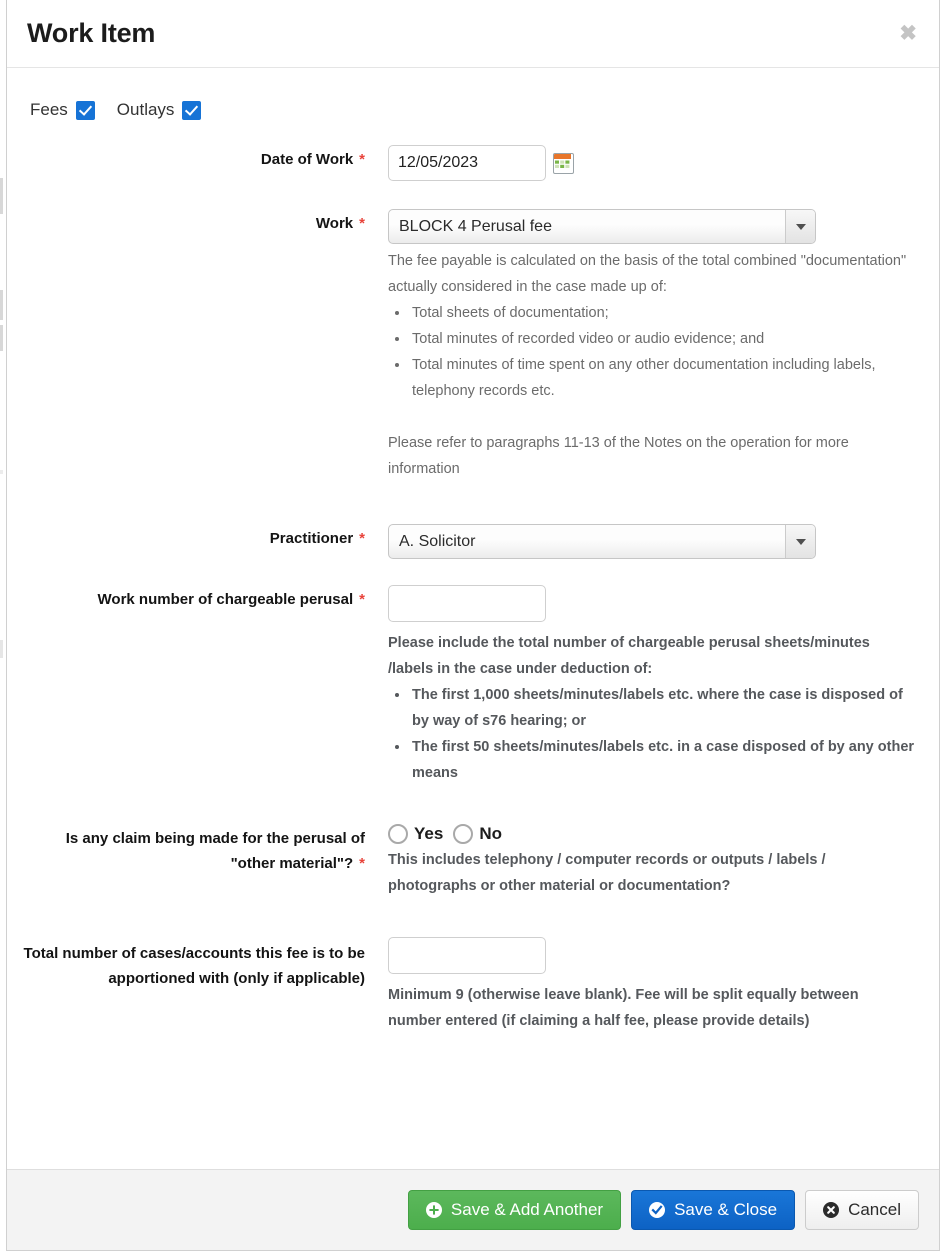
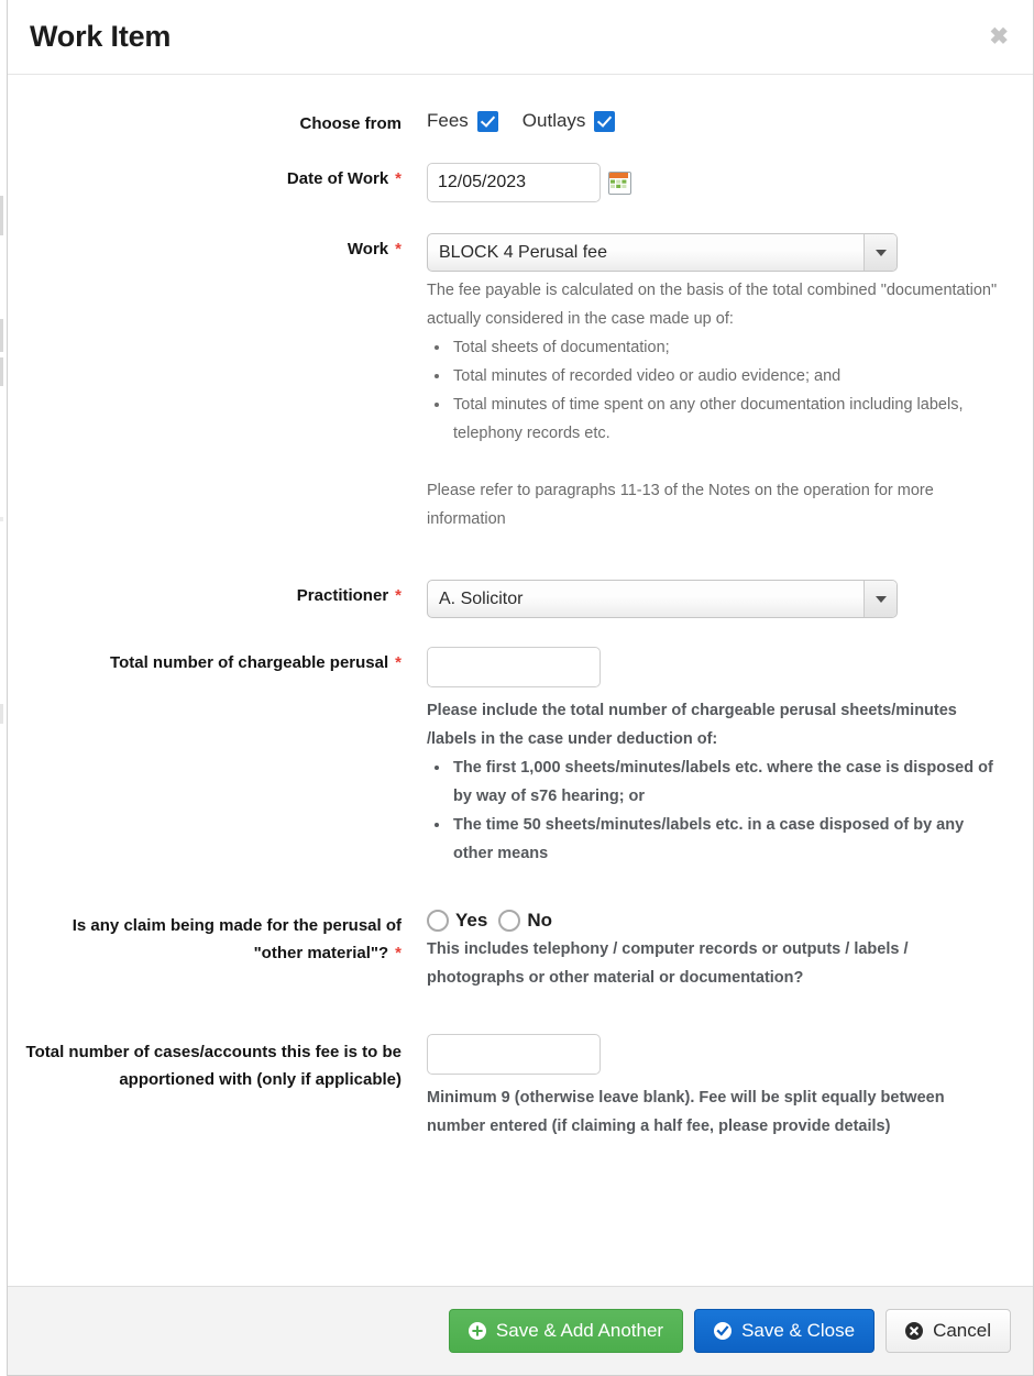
  Work Item
  ✖
+ Choose from
  Fees
  Outlays
  Date of Work *
  12/05/2023
  Work *
  BLOCK 4 Perusal fee
  The fee payable is calculated on the basis of the total combined "documentation" actually considered in the case made up of:
  Total sheets of documentation;
  Total minutes of recorded video or audio evidence; and
  Total minutes of time spent on any other documentation including labels, telephony records etc.
  Please refer to paragraphs 11-13 of the Notes on the operation for more information
  Practitioner *
  A. Solicitor
- Work number of chargeable perusal *
+ Total number of chargeable perusal *
  Please include the total number of chargeable perusal sheets/minutes /labels in the case under deduction of:
  The first 1,000 sheets/minutes/labels etc. where the case is disposed of by way of s76 hearing; or
- The first 50 sheets/minutes/labels etc. in a case disposed of by any other means
+ The time 50 sheets/minutes/labels etc. in a case disposed of by any other means
  Is any claim being made for the perusal of "other material"? *
  Yes
  No
  This includes telephony / computer records or outputs / labels / photographs or other material or documentation?
  Total number of cases/accounts this fee is to be apportioned with (only if applicable)
  Minimum 9 (otherwise leave blank). Fee will be split equally between number entered (if claiming a half fee, please provide details)
  Save & Add Another
  Save & Close
  Cancel
